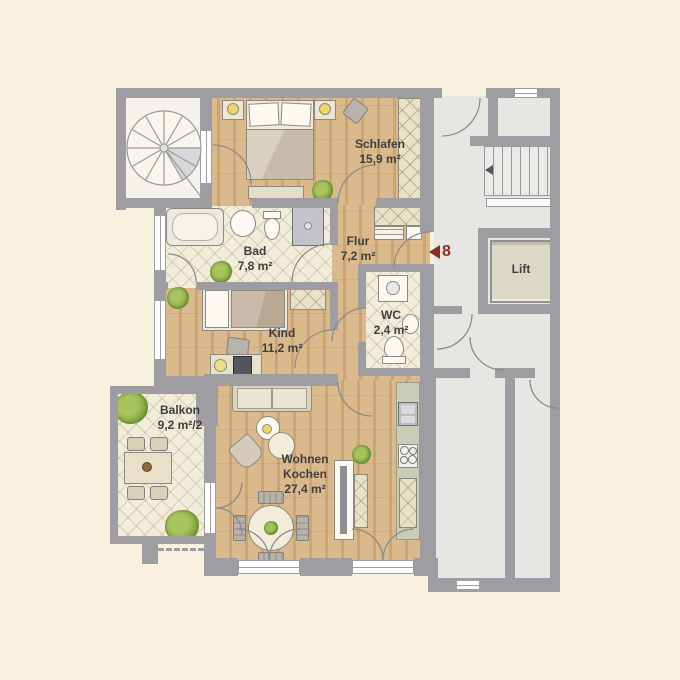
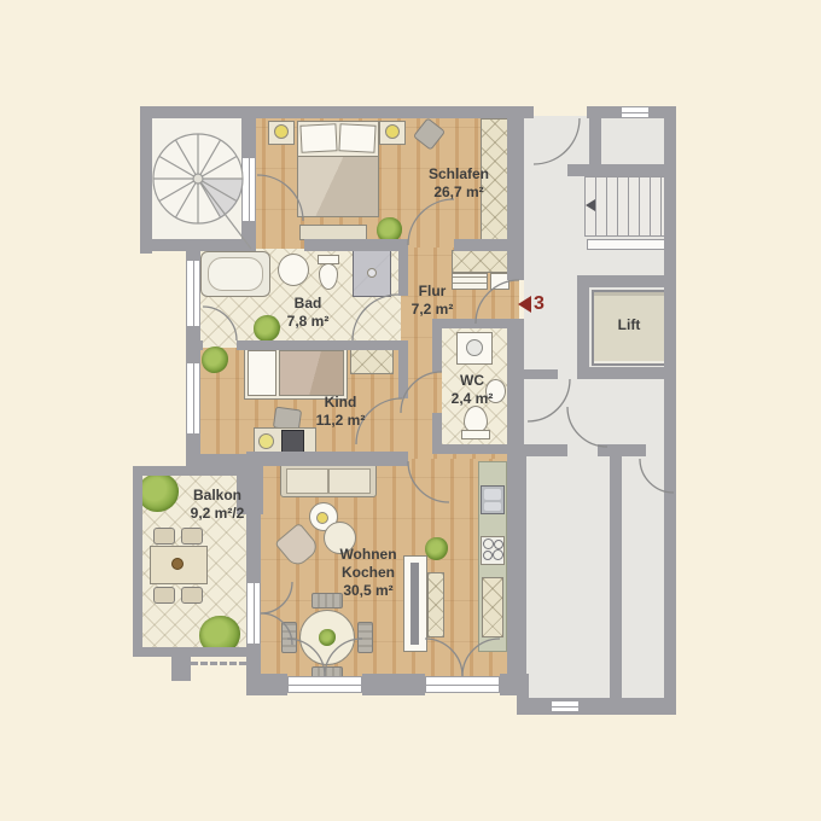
  Schlafen
- 15,9 m²
+ 26,7 m²
  Bad
  7,8 m²
  Flur
  7,2 m²
  Kind
  11,2 m²
  WC
  2,4 m²
  Wohnen
  Kochen
- 27,4 m²
+ 30,5 m²
  Balkon
  9,2 m²/2
  Lift
- 8
+ 3
